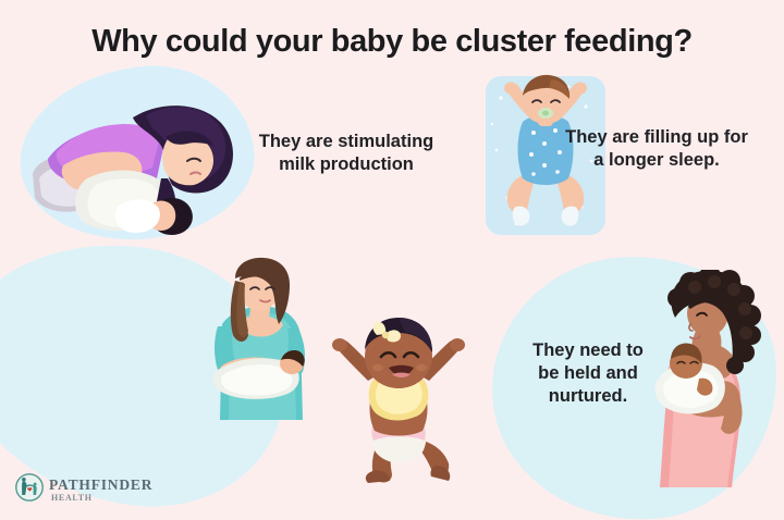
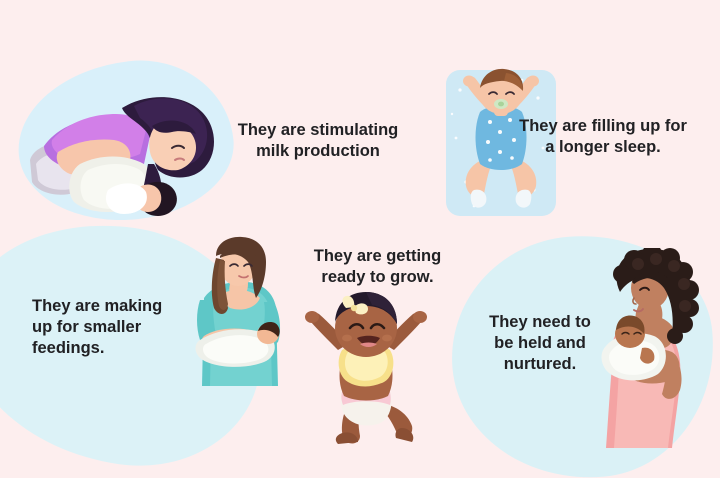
- Why could your baby be cluster feeding?
  They are stimulating
  milk production
  They are filling up for
  a longer sleep.
+ They are making
+ up for smaller
+ feedings.
+ They are getting
+ ready to grow.
  They need to
  be held and
  nurtured.
- PATHFINDER
- HEALTH
